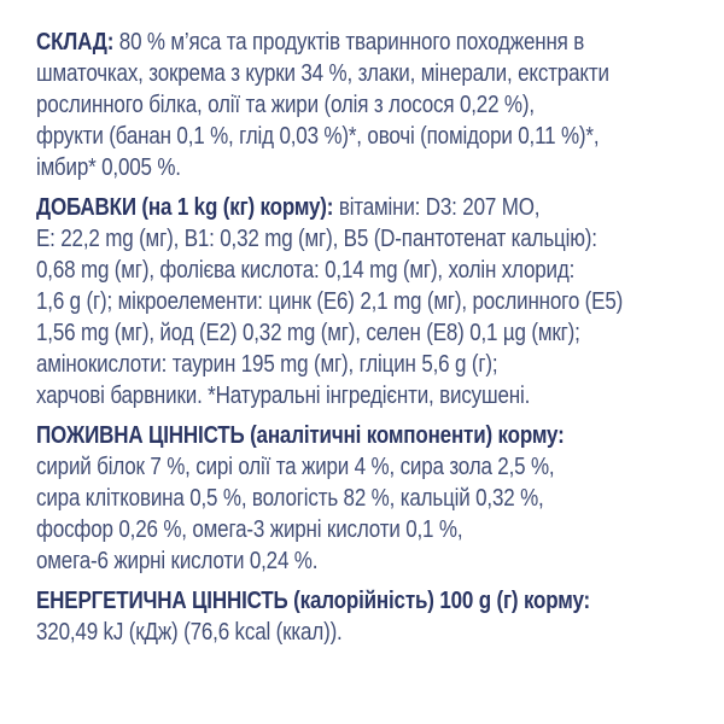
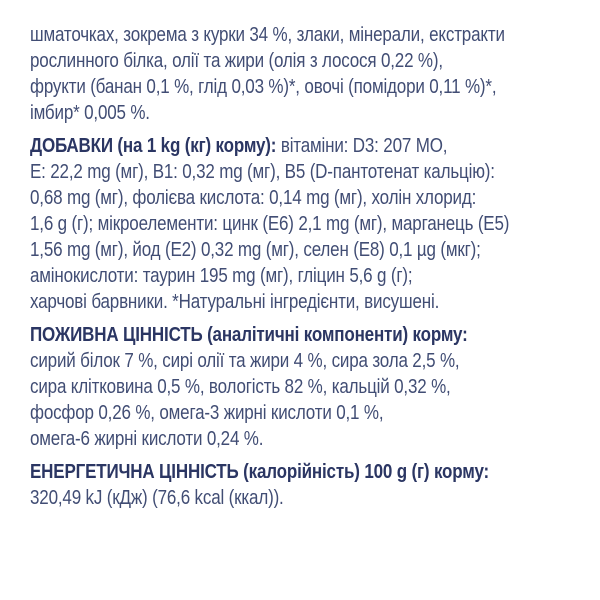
- СКЛАД: 80 % м’яса та продуктів тваринного походження в
  шматочках, зокрема з курки 34 %, злаки, мінерали, екстракти
  рослинного білка, олії та жири (олія з лосося 0,22 %),
  фрукти (банан 0,1 %, глід 0,03 %)*, овочі (помідори 0,11 %)*,
  імбир* 0,005 %.
  ДОБАВКИ (на 1 kg (кг) корму): вітаміни: D3: 207 МО,
  Е: 22,2 mg (мг), В1: 0,32 mg (мг), В5 (D-пантотенат кальцію):
  0,68 mg (мг), фолієва кислота: 0,14 mg (мг), холін хлорид:
- 1,6 g (г); мікроелементи: цинк (Е6) 2,1 mg (мг), рослинного (Е5)
+ 1,6 g (г); мікроелементи: цинк (Е6) 2,1 mg (мг), марганець (Е5)
  1,56 mg (мг), йод (Е2) 0,32 mg (мг), селен (Е8) 0,1 µg (мкг);
  амінокислоти: таурин 195 mg (мг), гліцин 5,6 g (г);
  харчові барвники. *Натуральні інгредієнти, висушені.
  ПОЖИВНА ЦІННІСТЬ (аналітичні компоненти) корму:
  сирий білок 7 %, сирі олії та жири 4 %, сира зола 2,5 %,
  сира клітковина 0,5 %, вологість 82 %, кальцій 0,32 %,
  фосфор 0,26 %, омега-3 жирні кислоти 0,1 %,
  омега-6 жирні кислоти 0,24 %.
  ЕНЕРГЕТИЧНА ЦІННІСТЬ (калорійність) 100 g (г) корму:
  320,49 kJ (кДж) (76,6 kcal (ккал)).
